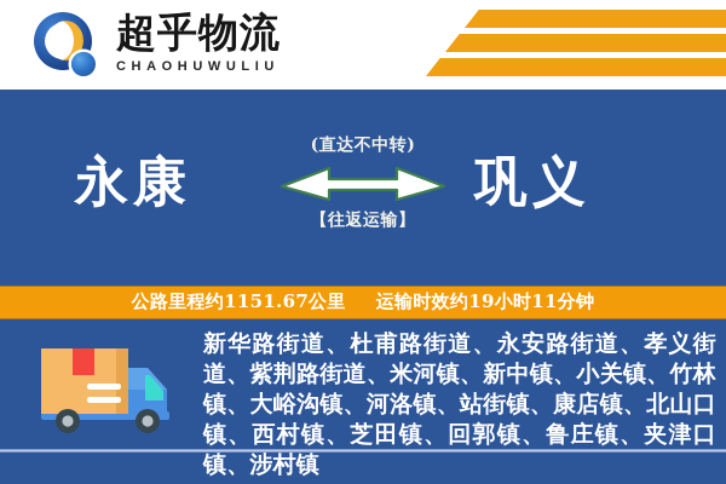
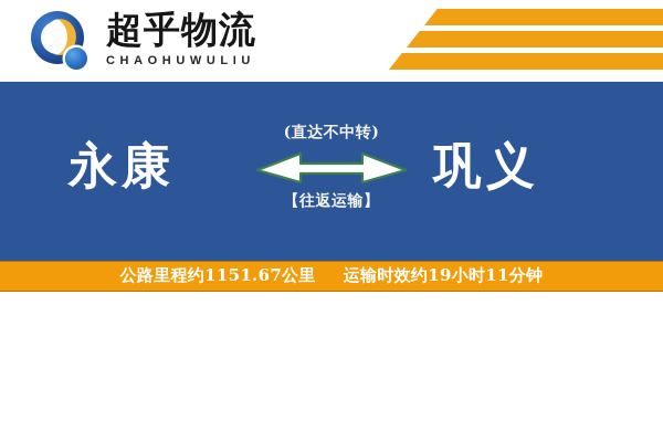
  超乎物流
  CHAOHUWULIU
  永康
  巩义
  (直达不中转)
  【往返运输】
  公路里程约1151.67公里 运输时效约19小时11分钟
- 新华路街道、杜甫路街道、永安路街道、孝义街道、紫荆路街道、米河镇、新中镇、小关镇、竹林镇、大峪沟镇、河洛镇、站街镇、康店镇、北山口镇、西村镇、芝田镇、回郭镇、鲁庄镇、夹津口镇、涉村镇
